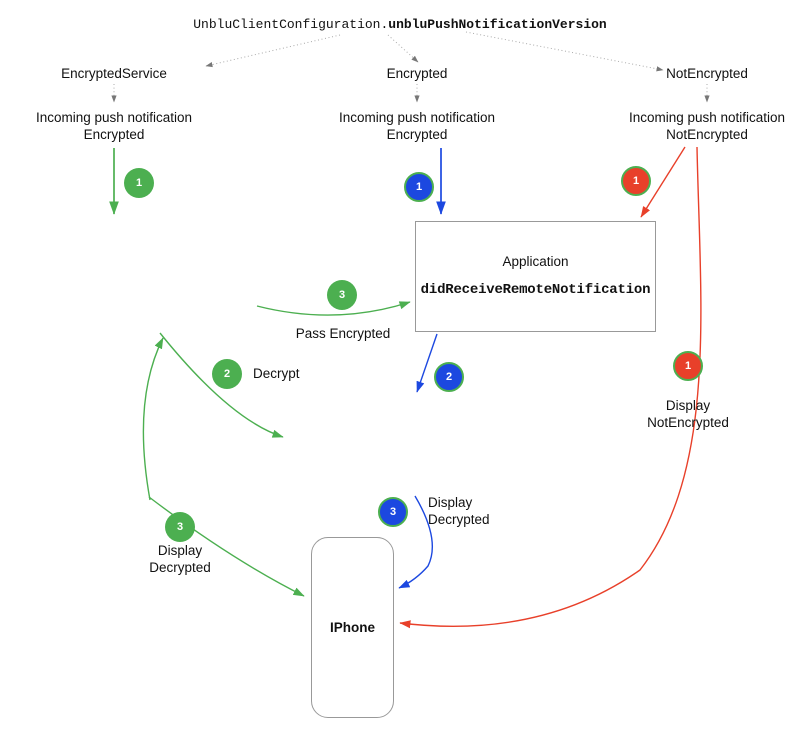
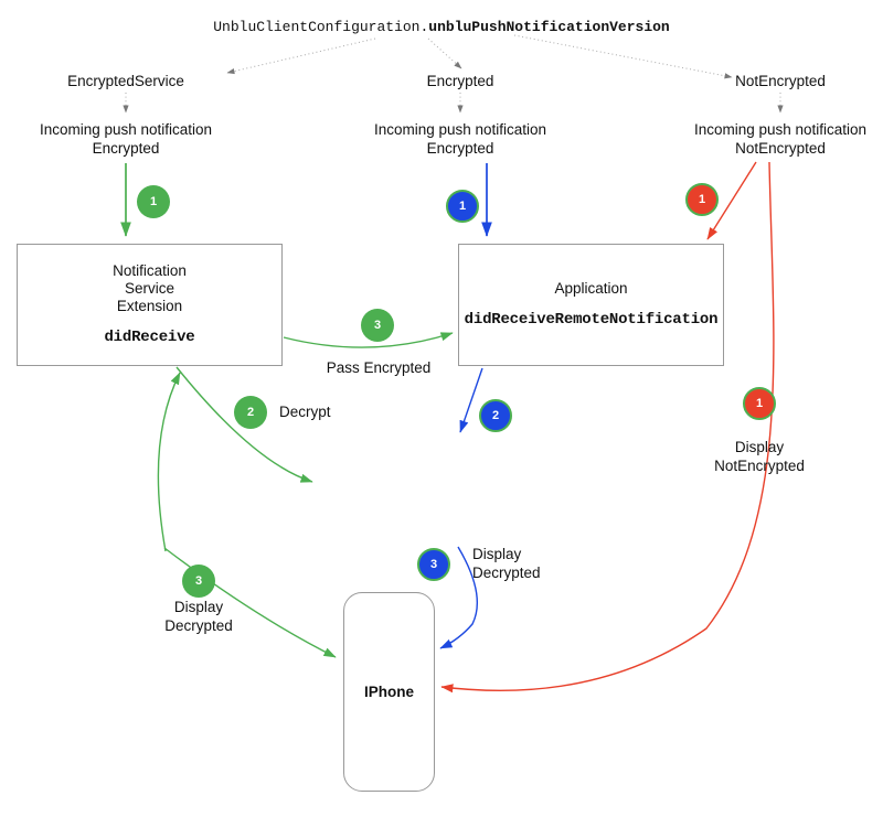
  UnbluClientConfiguration.unbluPushNotificationVersion
  EncryptedService
  Encrypted
  NotEncrypted
  Incoming push notification
  Encrypted
  Incoming push notification
  Encrypted
  Incoming push notification
  NotEncrypted
+ Notification
+ Service
+ Extension
+ didReceive
  Application
  didReceiveRemoteNotification
  IPhone
  1
  2
  3
  3
  1
  2
  3
  1
  1
  Pass Encrypted
  Decrypt
  Display
  Decrypted
  Display
  Decrypted
  Display
  NotEncrypted
